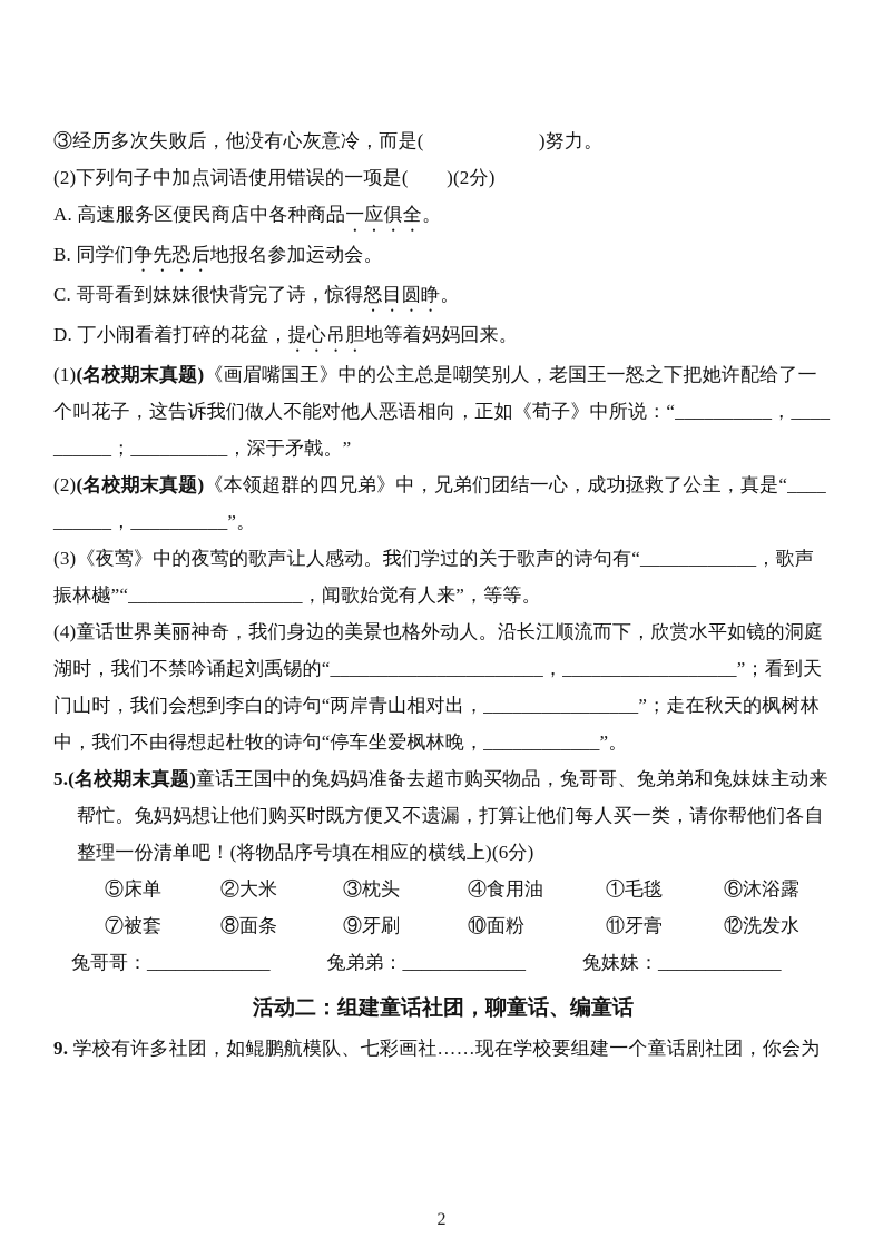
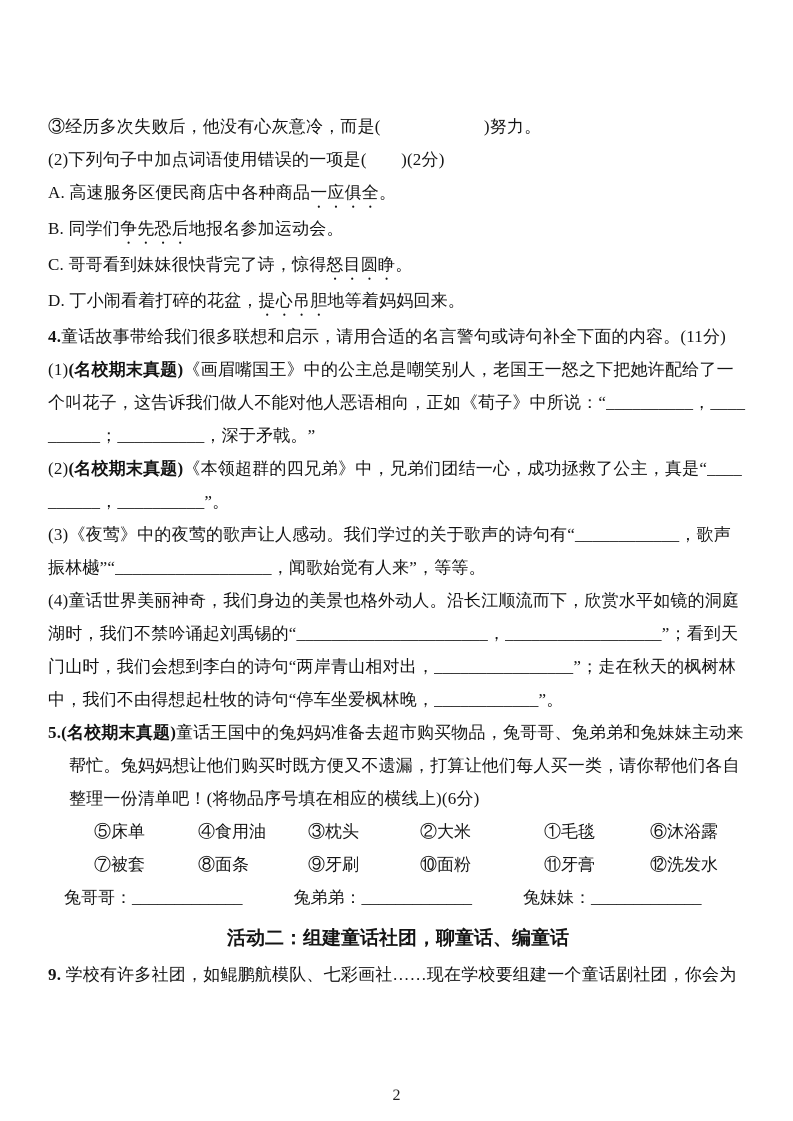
  ③经历多次失败后，他没有心灰意冷，而是( )努力。
  (2)下列句子中加点词语使用错误的一项是( )(2分)
  A. 高速服务区便民商店中各种商品一应俱全。
  B. 同学们争先恐后地报名参加运动会。
  C. 哥哥看到妹妹很快背完了诗，惊得怒目圆睁。
  D. 丁小闹看着打碎的花盆，提心吊胆地等着妈妈回来。
+ 4.童话故事带给我们很多联想和启示，请用合适的名言警句或诗句补全下面的内容。(11分)
  (1)(名校期末真题)《画眉嘴国王》中的公主总是嘲笑别人，老国王一怒之下把她许配给了一个叫花子，这告诉我们做人不能对他人恶语相向，正如《荀子》中所说：“__________，__________；__________，深于矛戟。”
  (2)(名校期末真题)《本领超群的四兄弟》中，兄弟们团结一心，成功拯救了公主，真是“__________，__________”。
  (3)《夜莺》中的夜莺的歌声让人感动。我们学过的关于歌声的诗句有“____________，歌声振林樾”“__________________，闻歌始觉有人来”，等等。
  (4)童话世界美丽神奇，我们身边的美景也格外动人。沿长江顺流而下，欣赏水平如镜的洞庭湖时，我们不禁吟诵起刘禹锡的“______________________，__________________”；看到天门山时，我们会想到李白的诗句“两岸青山相对出，________________”；走在秋天的枫树林中，我们不由得想起杜牧的诗句“停车坐爱枫林晚，____________”。
  5.(名校期末真题)童话王国中的兔妈妈准备去超市购买物品，兔哥哥、兔弟弟和兔妹妹主动来帮忙。兔妈妈想让他们购买时既方便又不遗漏，打算让他们每人买一类，请你帮他们各自整理一份清单吧！(将物品序号填在相应的横线上)(6分)
  ⑤床单
- ②大米
+ ④食用油
  ③枕头
- ④食用油
+ ②大米
  ①毛毯
  ⑥沐浴露
  ⑦被套
  ⑧面条
  ⑨牙刷
  ⑩面粉
  ⑪牙膏
  ⑫洗发水
  兔哥哥：_____________
  兔弟弟：_____________
  兔妹妹：_____________
  活动二：组建童话社团，聊童话、编童话
  9. 学校有许多社团，如鲲鹏航模队、七彩画社……现在学校要组建一个童话剧社团，你会为
  2
